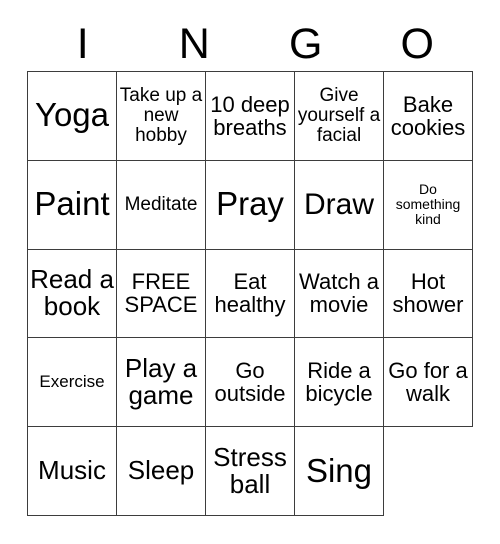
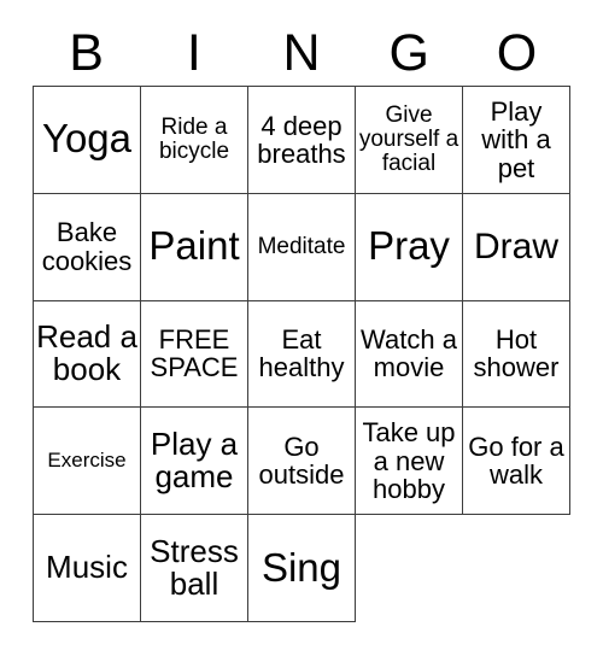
+ B
  I
  N
  G
  O
  Yoga
- Take up a new hobby
+ Ride a bicycle
- 10 deep breaths
+ 4 deep breaths
  Give yourself a facial
+ Play with a pet
  Bake cookies
  Paint
  Meditate
  Pray
  Draw
- Do something kind
  Read a book
  FREE SPACE
  Eat healthy
  Watch a movie
  Hot shower
  Exercise
  Play a game
  Go outside
- Ride a bicycle
+ Take up a new hobby
  Go for a walk
  Music
- Sleep
  Stress ball
  Sing
